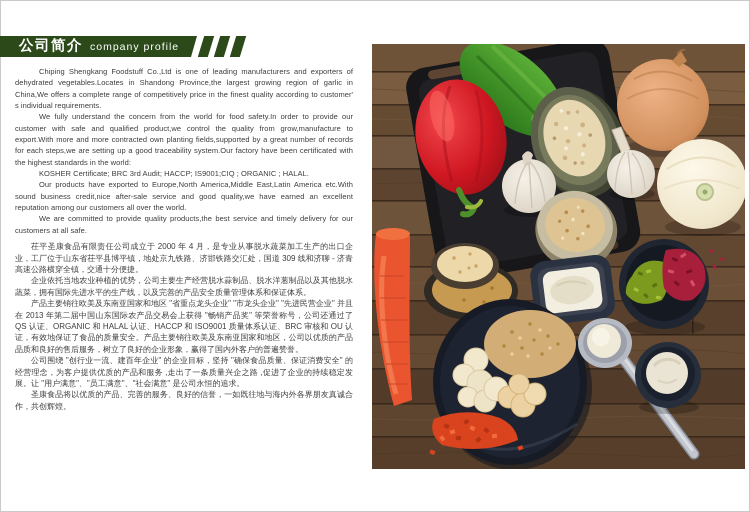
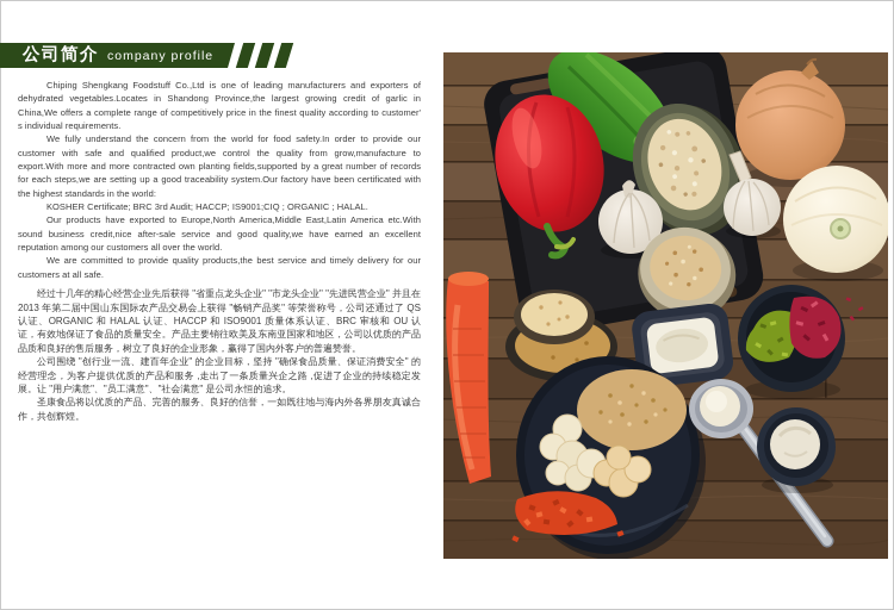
  公司简介
  company profile
- Chiping Shengkang Foodstuff Co.,Ltd is one of leading manufacturers and exporters of dehydrated vegetables.Locates in Shandong Province,the largest growing region of garlic in China,We offers a complete range of competitively price in the finest quality according to customer' s individual requirements.
+ Chiping Shengkang Foodstuff Co.,Ltd is one of leading manufacturers and exporters of dehydrated vegetables.Locates in Shandong Province,the largest growing credit of garlic in China,We offers a complete range of competitively price in the finest quality according to customer' s individual requirements.
  We fully understand the concern from the world for food safety.In order to provide our customer with safe and qualified product,we control the quality from grow,manufacture to export.With more and more contracted own planting fields,supported by a great number of records for each steps,we are setting up a good traceability system.Our factory have been certificated with the highest standards in the world:
  KOSHER Certificate; BRC 3rd Audit; HACCP; IS9001;CIQ ; ORGANIC ; HALAL.
  Our products have exported to Europe,North America,Middle East,Latin America etc.With sound business credit,nice after-sale service and good quality,we have earned an excellent reputation among our customers all over the world.
  We are committed to provide quality products,the best service and timely delivery for our customers at all safe.
- 茌平圣康食品有限责任公司成立于 2000 年 4 月，是专业从事脱水蔬菜加工生产的出口企业，工厂位于山东省茌平县博平镇，地处京九铁路、济邯铁路交汇处，国道 309 线和济聊 - 济青高速公路横穿全镇，交通十分便捷。
- 企业依托当地农业种植的优势，公司主要生产经营脱水蒜制品、脱水洋葱制品以及其他脱水蔬菜，拥有国际先进水平的生产线，以及完善的产品安全质量管理体系和保证体系。
- 产品主要销往欧美及东南亚国家和地区 "省重点龙头企业" "市龙头企业" "先进民营企业" 并且在 2013 年第二届中国山东国际农产品交易会上获得 "畅销产品奖" 等荣誉称号，公司还通过了 QS 认证、ORGANIC 和 HALAL 认证、HACCP 和 ISO9001 质量体系认证、BRC 审核和 OU 认证，有效地保证了食品的质量安全。产品主要销往欧美及东南亚国家和地区，公司以优质的产品品质和良好的售后服务，树立了良好的企业形象，赢得了国内外客户的普遍赞誉。
+ 经过十几年的精心经营企业先后获得 "省重点龙头企业" "市龙头企业" "先进民营企业" 并且在 2013 年第二届中国山东国际农产品交易会上获得 "畅销产品奖" 等荣誉称号，公司还通过了 QS 认证、ORGANIC 和 HALAL 认证、HACCP 和 ISO9001 质量体系认证、BRC 审核和 OU 认证，有效地保证了食品的质量安全。产品主要销往欧美及东南亚国家和地区，公司以优质的产品品质和良好的售后服务，树立了良好的企业形象，赢得了国内外客户的普遍赞誉。
  公司围绕 "创行业一流、建百年企业" 的企业目标，坚持 "确保食品质量、保证消费安全" 的经营理念，为客户提供优质的产品和服务 ,走出了一条质量兴企之路 ,促进了企业的持续稳定发展。让 "用户满意"、"员工满意"、"社会满意" 是公司永恒的追求。
  圣康食品将以优质的产品、完善的服务、良好的信誉，一如既往地与海内外各界朋友真诚合作，共创辉煌。
